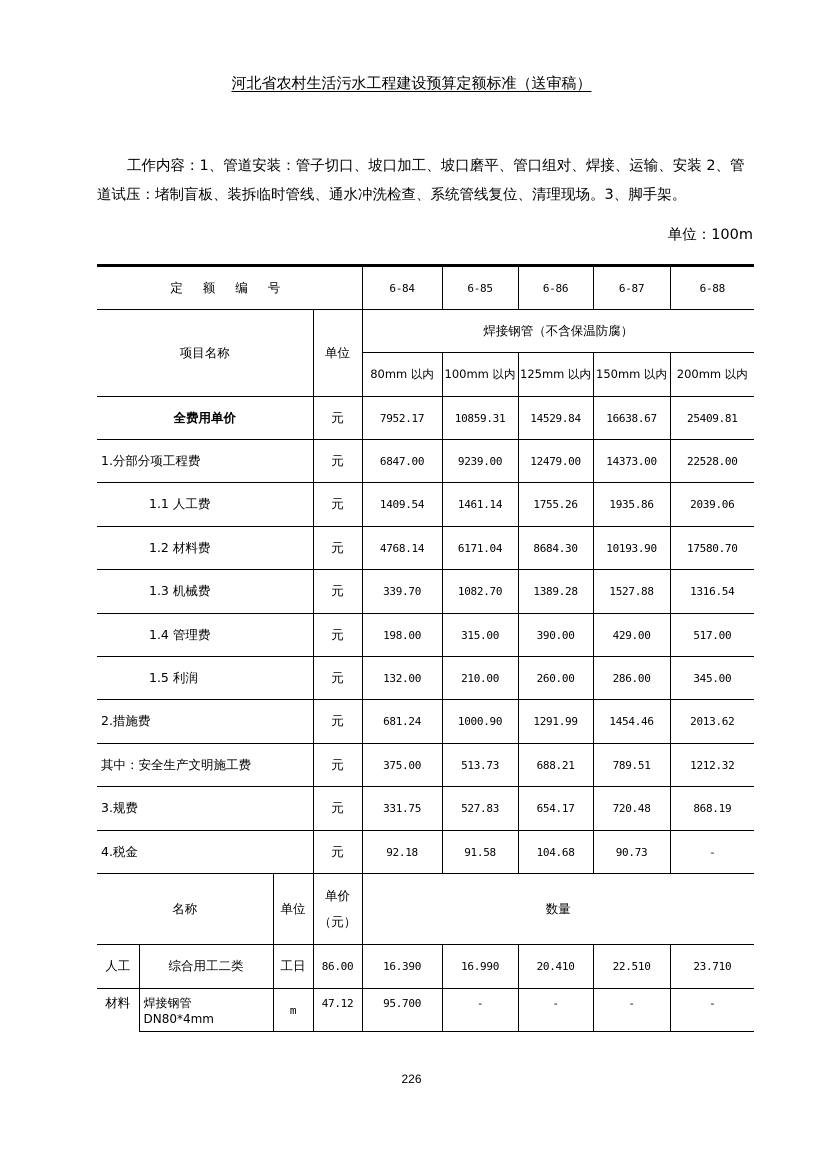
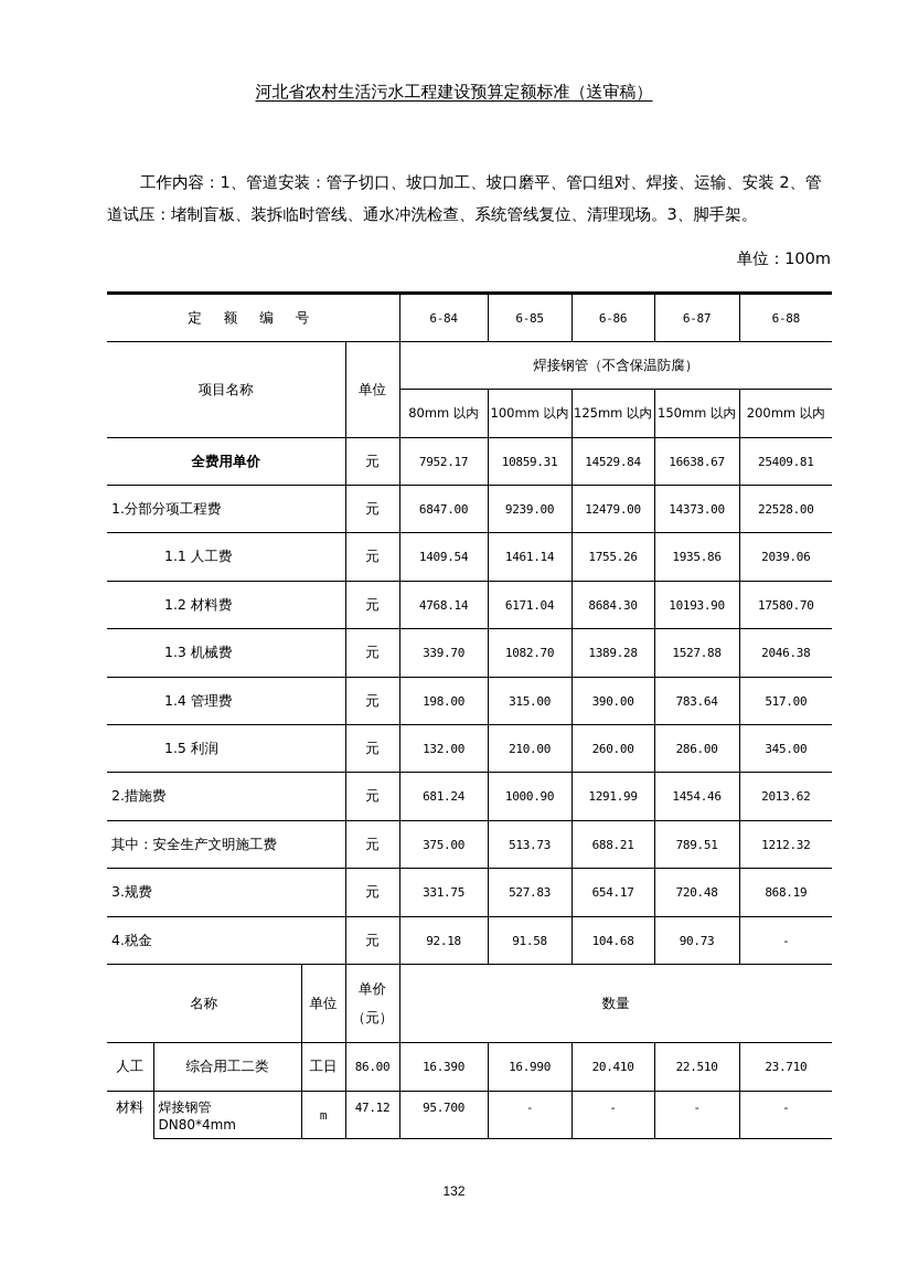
  河北省农村生活污水工程建设预算定额标准（送审稿）
  工作内容：1、管道安装：管子切口、坡口加工、坡口磨平、管口组对、焊接、运输、安装 2、管道试压：堵制盲板、装拆临时管线、通水冲洗检查、系统管线复位、清理现场。3、脚手架。
  单位：100m
  定 额 编 号	6-84	6-85	6-86	6-87	6-88
  项目名称	单位	焊接钢管（不含保温防腐）
  80mm 以内	100mm 以内	125mm 以内	150mm 以内	200mm 以内
  全费用单价	元	7952.17	10859.31	14529.84	16638.67	25409.81
  1.分部分项工程费	元	6847.00	9239.00	12479.00	14373.00	22528.00
  1.1 人工费	元	1409.54	1461.14	1755.26	1935.86	2039.06
  1.2 材料费	元	4768.14	6171.04	8684.30	10193.90	17580.70
- 1.3 机械费	元	339.70	1082.70	1389.28	1527.88	1316.54
+ 1.3 机械费	元	339.70	1082.70	1389.28	1527.88	2046.38
- 1.4 管理费	元	198.00	315.00	390.00	429.00	517.00
+ 1.4 管理费	元	198.00	315.00	390.00	783.64	517.00
  1.5 利润	元	132.00	210.00	260.00	286.00	345.00
  2.措施费	元	681.24	1000.90	1291.99	1454.46	2013.62
  其中：安全生产文明施工费	元	375.00	513.73	688.21	789.51	1212.32
  3.规费	元	331.75	527.83	654.17	720.48	868.19
  4.税金	元	92.18	91.58	104.68	90.73	-
  名称	单位	单价 （元）	数量
  人工	综合用工二类	工日	86.00	16.390	16.990	20.410	22.510	23.710
  材料	焊接钢管 DN80*4mm	m	47.12	95.700	-	-	-	-
- 226
+ 132
